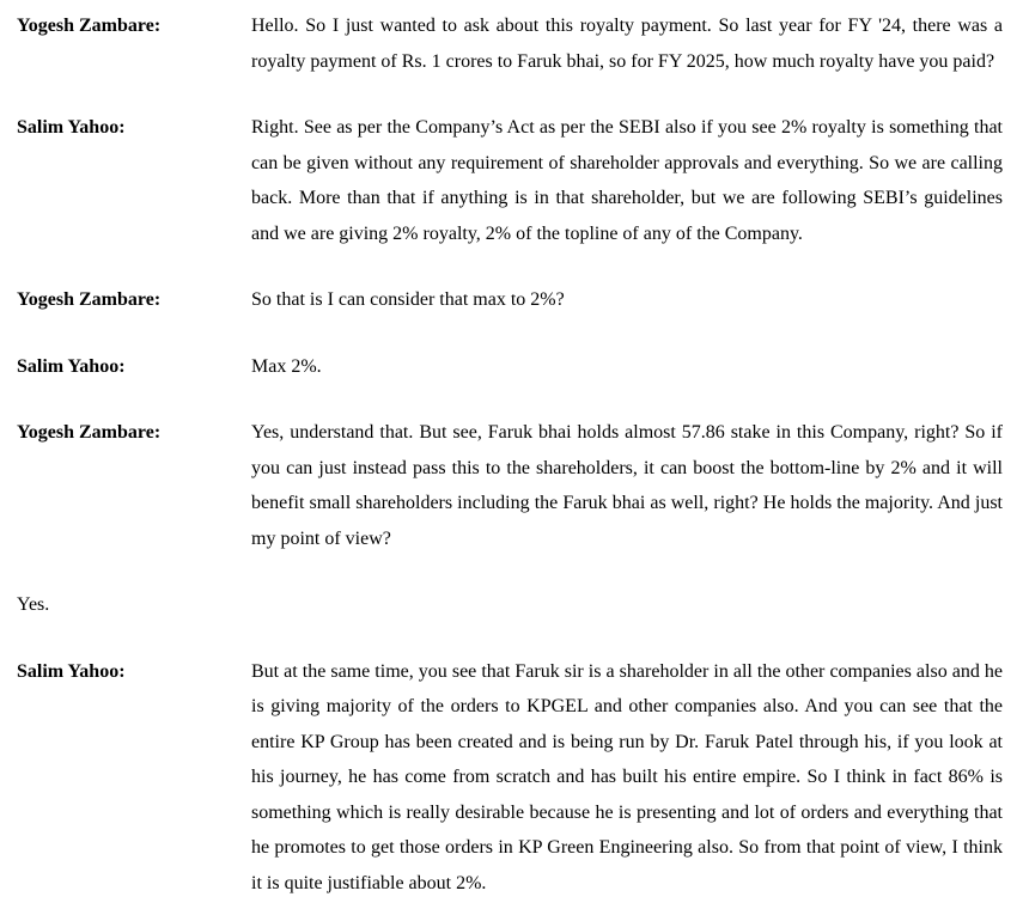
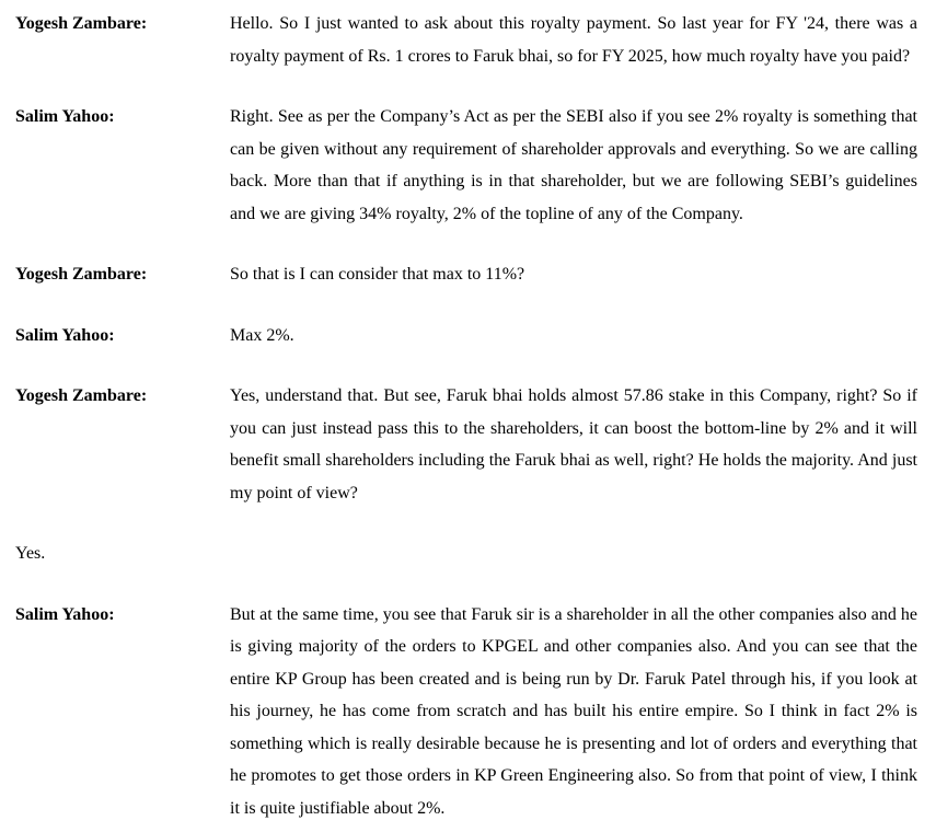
  Yogesh Zambare:
  Hello. So I just wanted to ask about this royalty payment. So last year for FY '24, there was a royalty payment of Rs. 1 crores to Faruk bhai, so for FY 2025, how much royalty have you paid?
  Salim Yahoo:
- Right. See as per the Company’s Act as per the SEBI also if you see 2% royalty is something that can be given without any requirement of shareholder approvals and everything. So we are calling back. More than that if anything is in that shareholder, but we are following SEBI’s guidelines and we are giving 2% royalty, 2% of the topline of any of the Company.
+ Right. See as per the Company’s Act as per the SEBI also if you see 2% royalty is something that can be given without any requirement of shareholder approvals and everything. So we are calling back. More than that if anything is in that shareholder, but we are following SEBI’s guidelines and we are giving 34% royalty, 2% of the topline of any of the Company.
  Yogesh Zambare:
- So that is I can consider that max to 2%?
+ So that is I can consider that max to 11%?
  Salim Yahoo:
  Max 2%.
  Yogesh Zambare:
  Yes, understand that. But see, Faruk bhai holds almost 57.86 stake in this Company, right? So if you can just instead pass this to the shareholders, it can boost the bottom-line by 2% and it will benefit small shareholders including the Faruk bhai as well, right? He holds the majority. And just my point of view?
  Yes.
  Salim Yahoo:
- But at the same time, you see that Faruk sir is a shareholder in all the other companies also and he is giving majority of the orders to KPGEL and other companies also. And you can see that the entire KP Group has been created and is being run by Dr. Faruk Patel through his, if you look at his journey, he has come from scratch and has built his entire empire. So I think in fact 86% is something which is really desirable because he is presenting and lot of orders and everything that he promotes to get those orders in KP Green Engineering also. So from that point of view, I think it is quite justifiable about 2%.
+ But at the same time, you see that Faruk sir is a shareholder in all the other companies also and he is giving majority of the orders to KPGEL and other companies also. And you can see that the entire KP Group has been created and is being run by Dr. Faruk Patel through his, if you look at his journey, he has come from scratch and has built his entire empire. So I think in fact 2% is something which is really desirable because he is presenting and lot of orders and everything that he promotes to get those orders in KP Green Engineering also. So from that point of view, I think it is quite justifiable about 2%.
